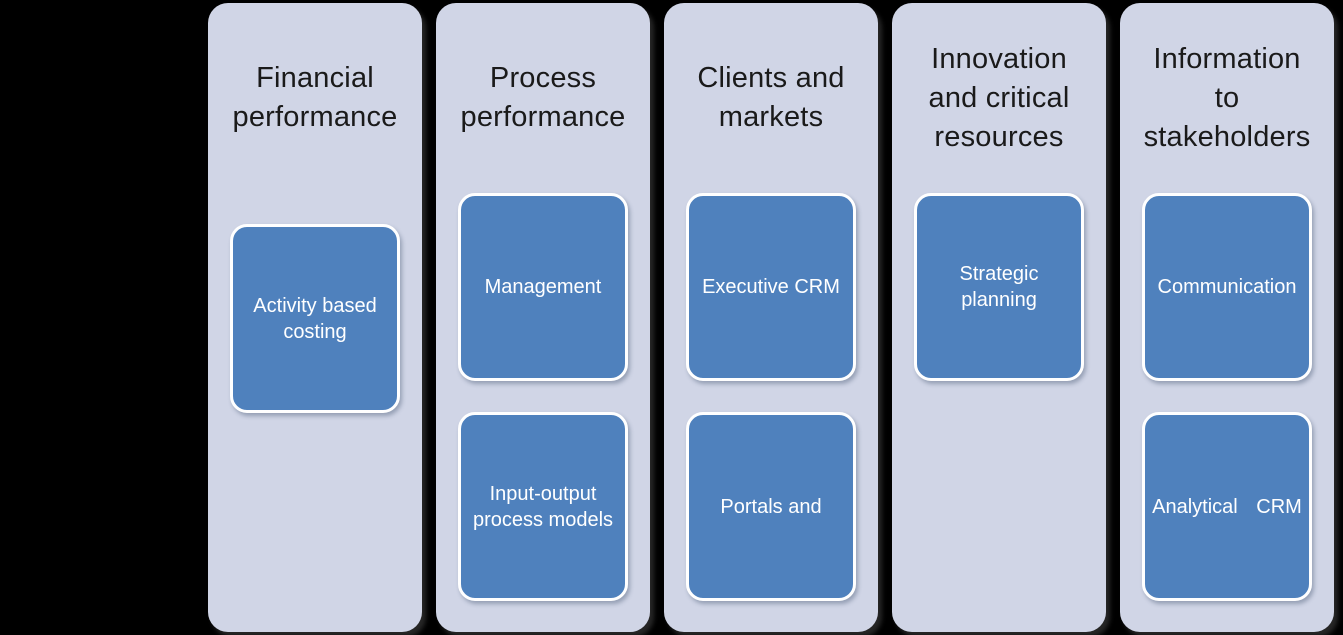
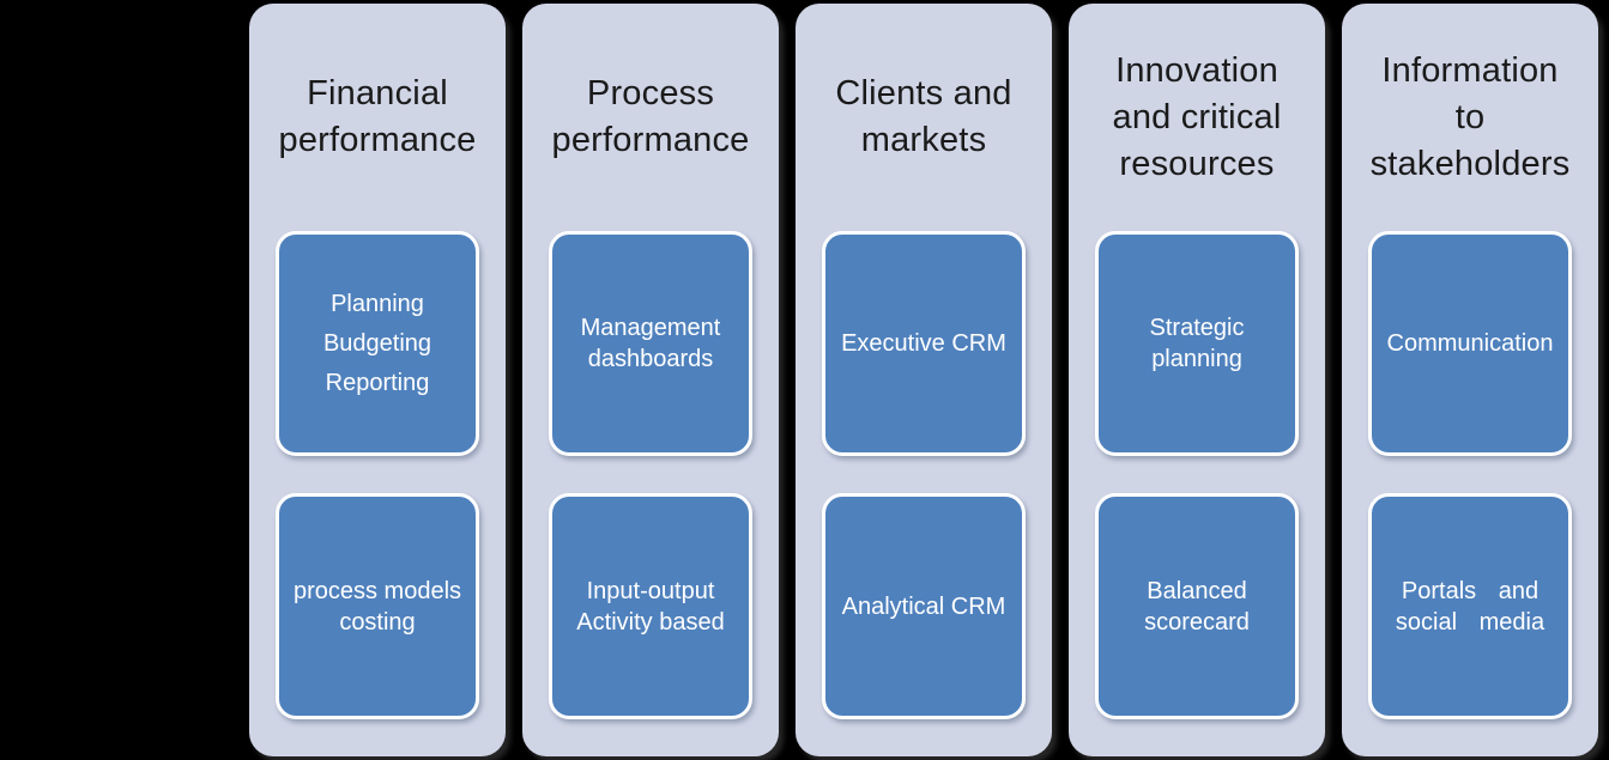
  Financial
  performance
+ Planning
+ Budgeting
+ Reporting
- Activity based
+ process models
  costing
  Process
  performance
  Management
+ dashboards
  Input-output
- process models
+ Activity based
  Clients and
  markets
  Executive CRM
- Portals and
+ Analytical CRM
  Innovation
  and critical
  resources
  Strategic
  planning
+ Balanced
+ scorecard
  Information
  to
  stakeholders
  Communication
- Analytical CRM
+ Portals and
+ social media
